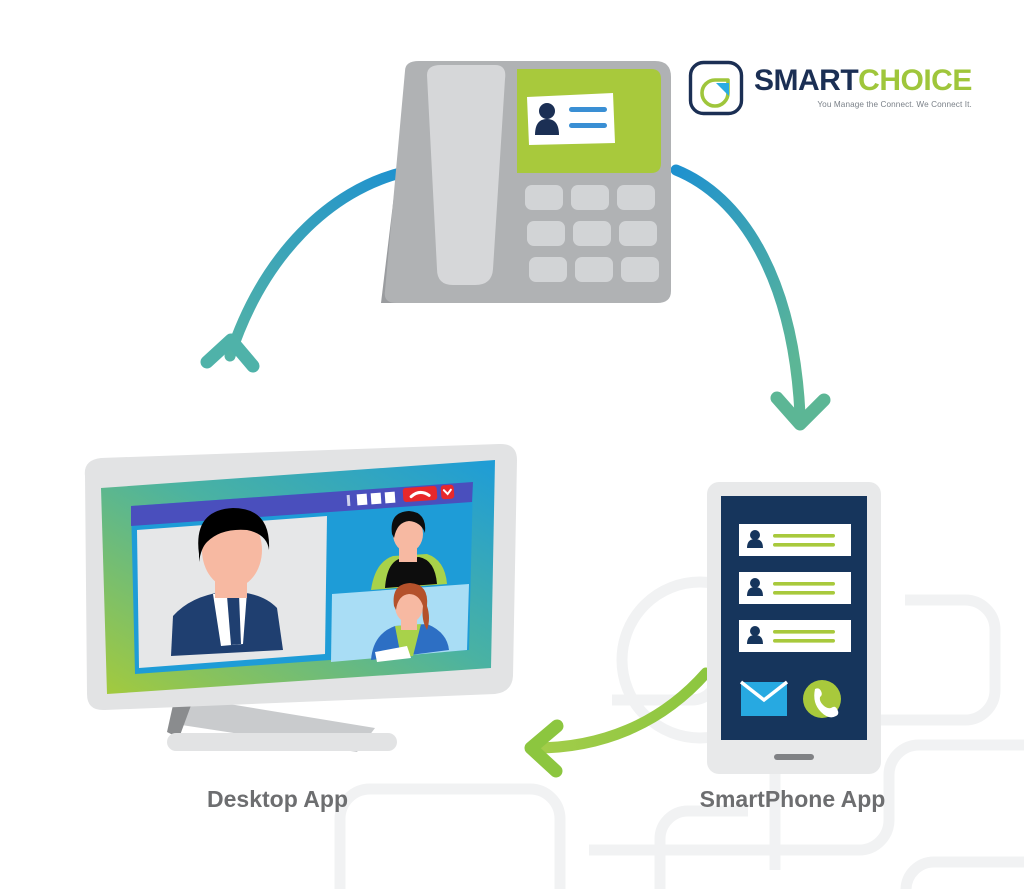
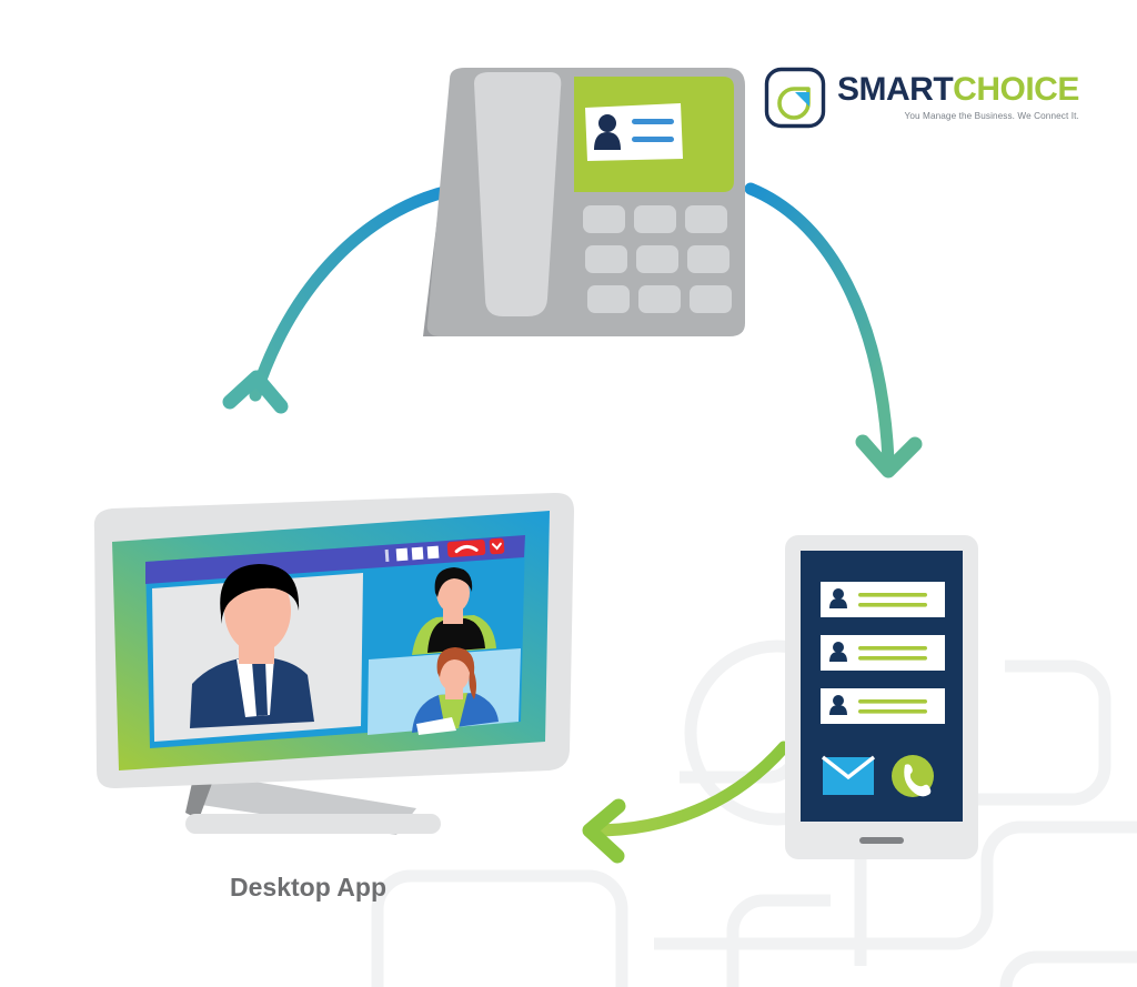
  SMARTCHOICE
- You Manage the Connect. We Connect It.
+ You Manage the Business. We Connect It.
  Desktop App
- SmartPhone App
